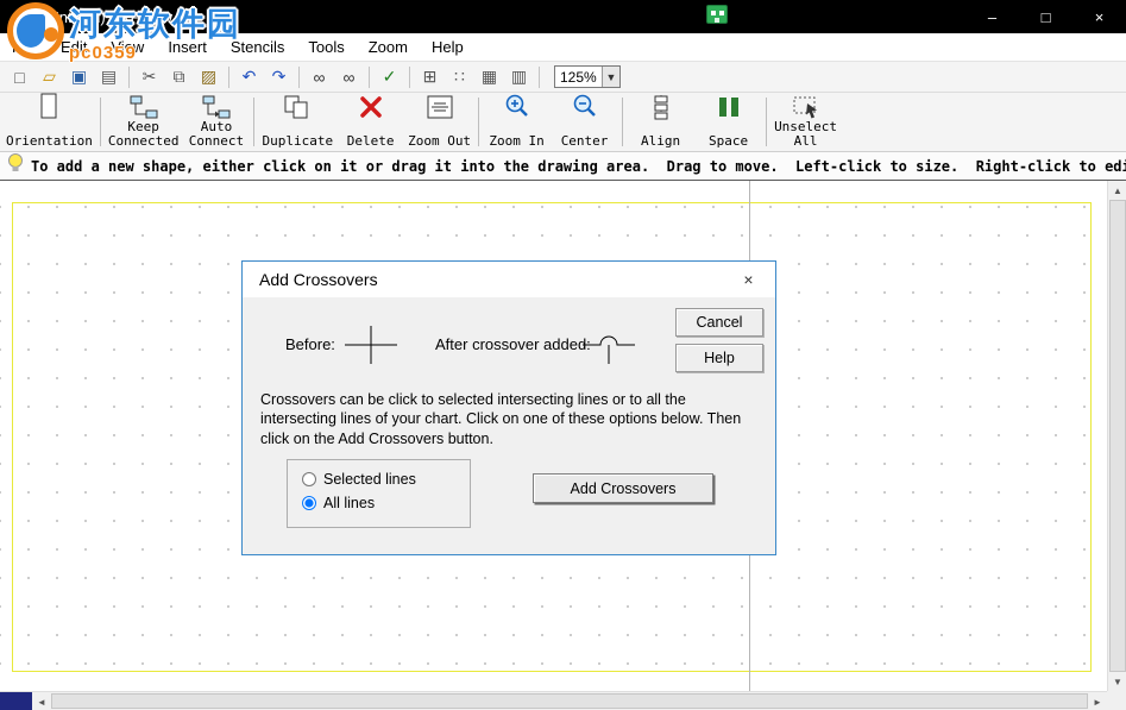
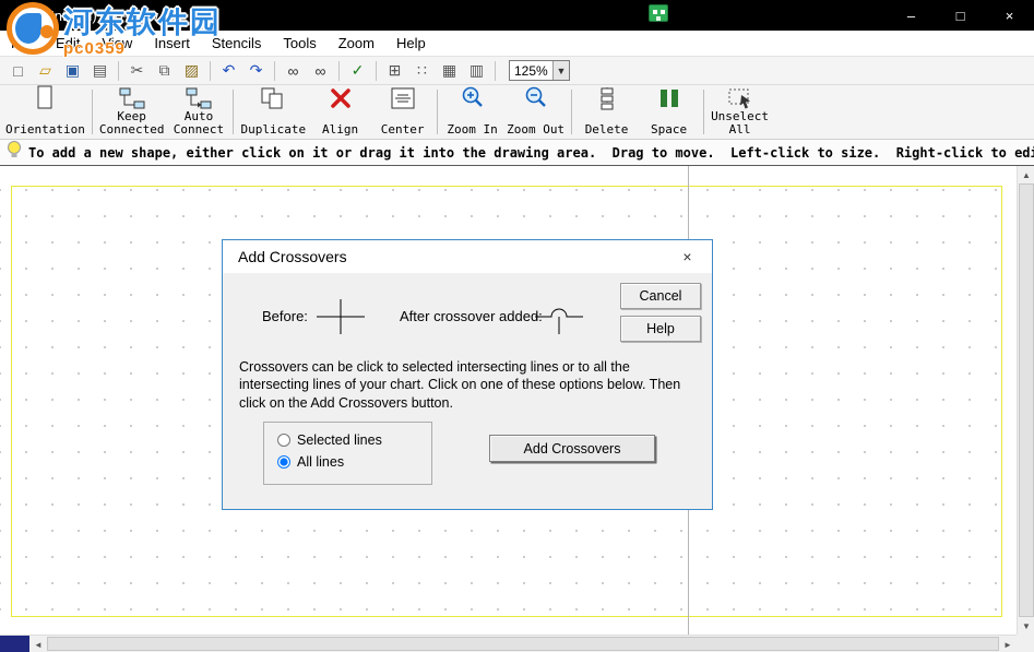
  ntitled) - RFFlow
  –
  □
  ×
  Edit
  View
  Insert
  Stencils
  Tools
  Zoom
  Help
  □
  ▱
  ▣
  ▤
  ✂
  ⧉
  ▨
  ↶
  ↷
  ∞
  ∞
  ✓
  ⊞
  ∷
  ▦
  ▥
  125%
  ▼
  Orientation
  Keep
  Connected
  Auto
  Connect
  Duplicate
- Delete
+ Align
- Zoom Out
+ Center
  Zoom In
- Center
+ Zoom Out
- Align
+ Delete
  Space
  Unselect
  All
  To add a new shape, either click on it or drag it into the drawing area. Drag to move. Left-click to size. Right-click to ed
  Add Crossovers
  ×
  Before:
  After crossover added
  Cancel
  Help
  Crossovers can be click to selected intersecting lines or to all the intersecting lines of your chart. Click on one of these options below. Then click on the Add Crossovers button.
  Selected lines
  All lines
  Add Crossovers
  ▲
  ▼
  ◄
  ►
  河东软件园
  pc0359
